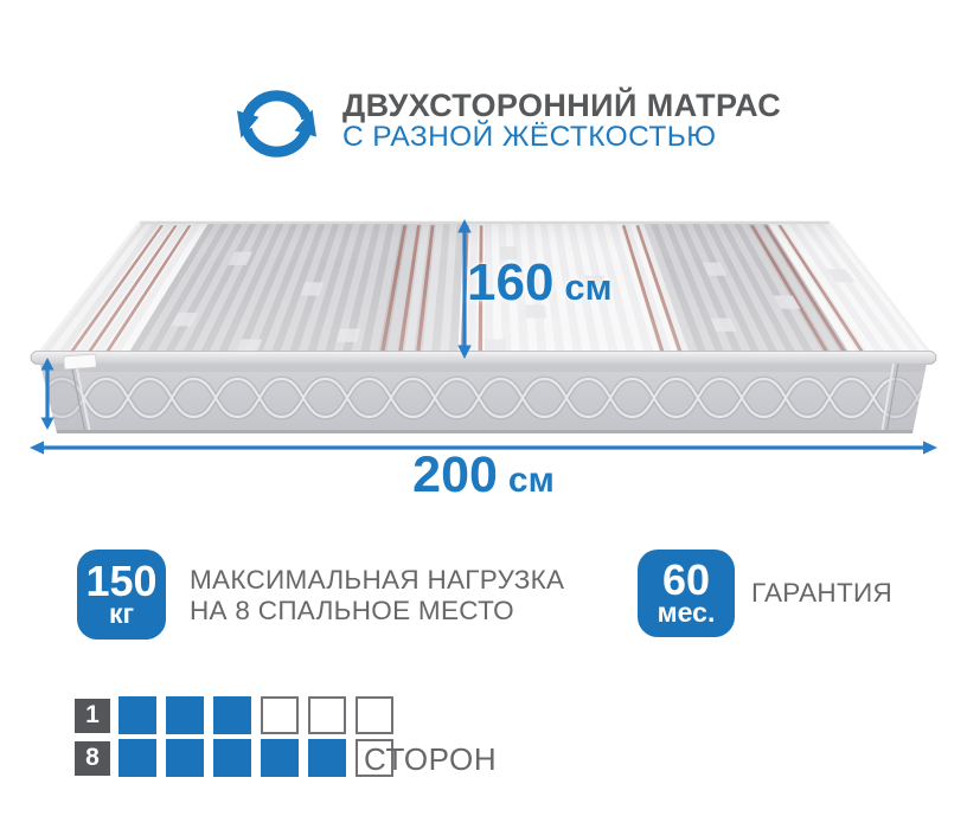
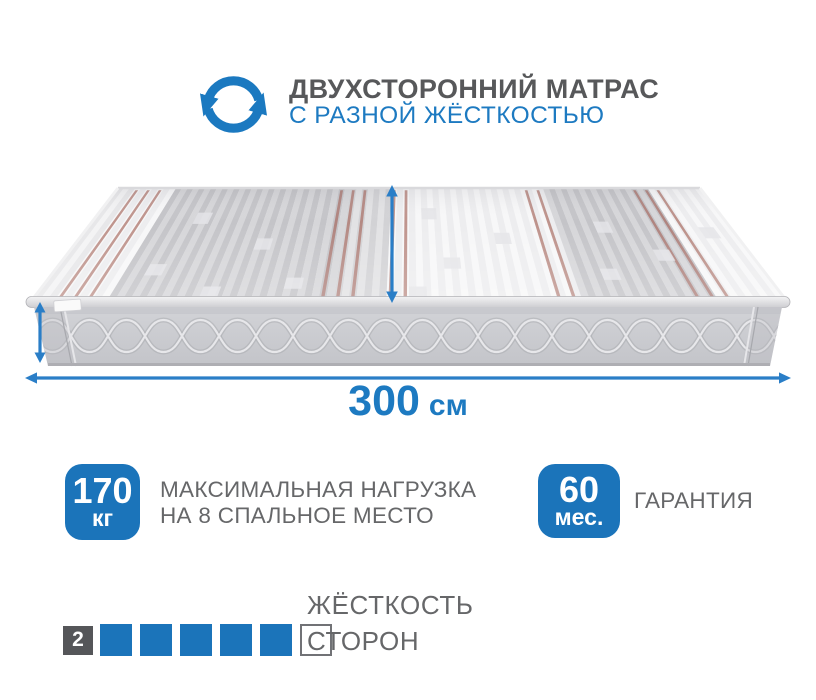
  ДВУХСТОРОННИЙ МАТРАС
  С РАЗНОЙ ЖЁСТКОСТЬЮ
- 160 см
- 200 см
+ 300 см
- 150
+ 170
  кг
  МАКСИМАЛЬНАЯ НАГРУЗКА
  НА 8 СПАЛЬНОЕ МЕСТО
  60
  мес.
  ГАРАНТИЯ
- 1
- 8
+ 2
+ ЖЁСТКОСТЬ
  СТОРОН
